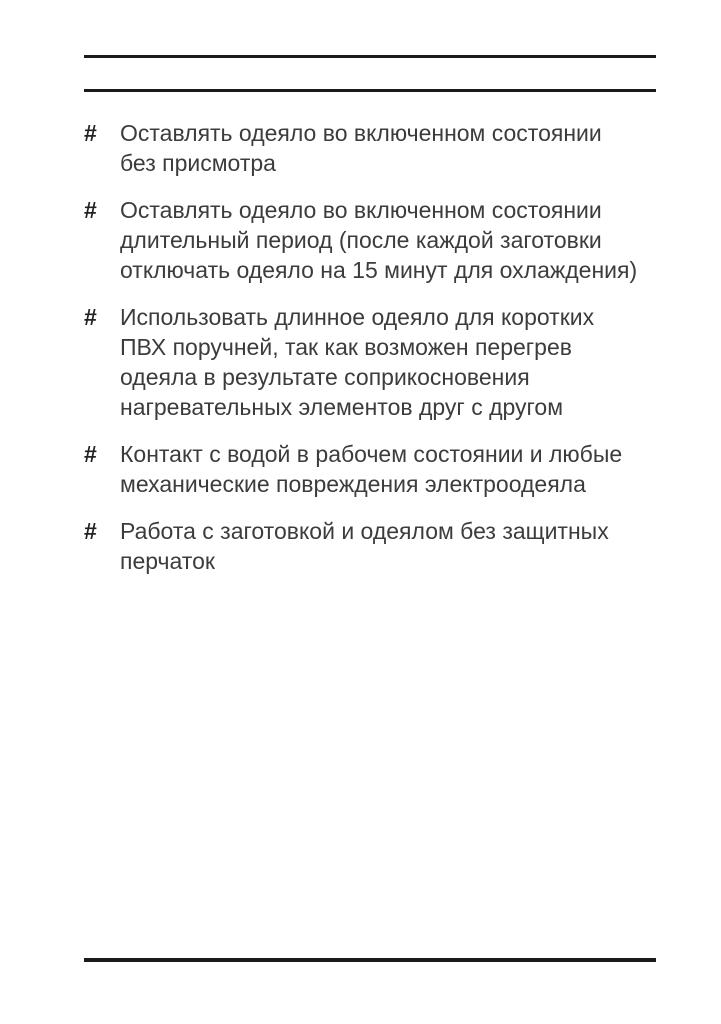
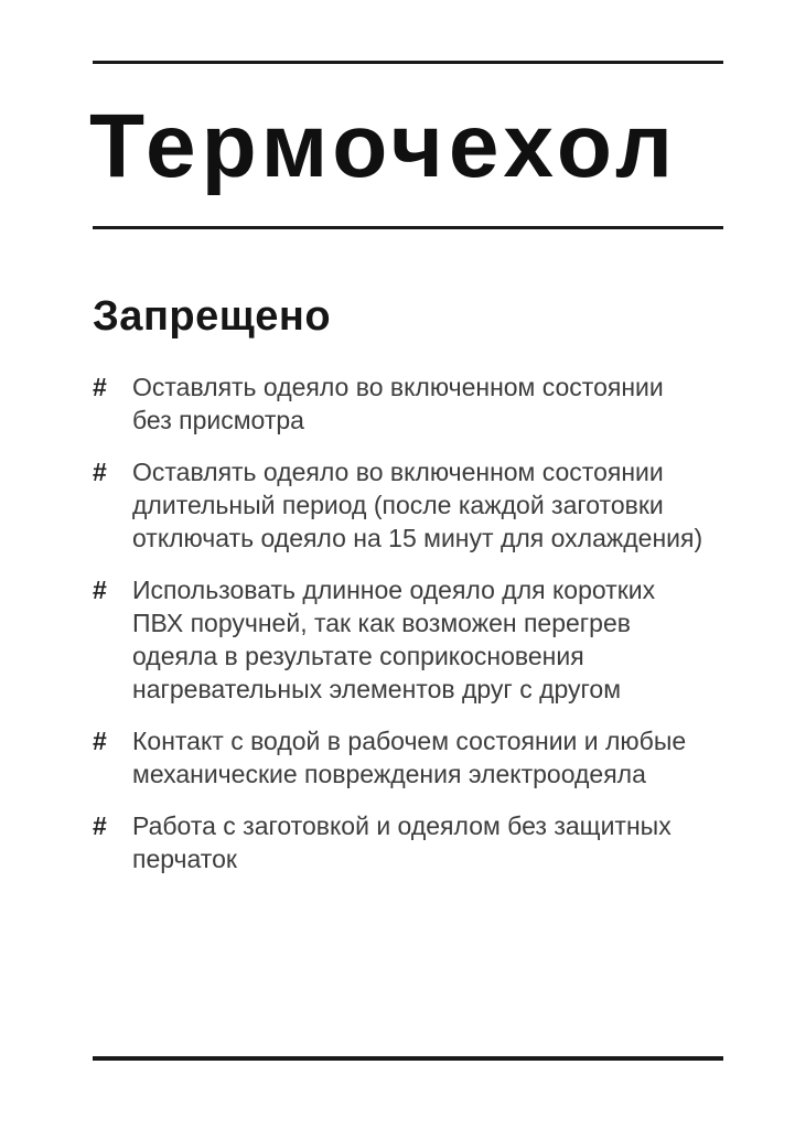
+ Термочехол
+ Запрещено
  #
  Оставлять одеяло во включенном состоянии
  без присмотра
  #
  Оставлять одеяло во включенном состоянии
  длительный период (после каждой заготовки
  отключать одеяло на 15 минут для охлаждения)
  #
  Использовать длинное одеяло для коротких
  ПВХ поручней, так как возможен перегрев
  одеяла в результате соприкосновения
  нагревательных элементов друг с другом
  #
  Контакт с водой в рабочем состоянии и любые
  механические повреждения электроодеяла
  #
  Работа с заготовкой и одеялом без защитных
  перчаток
